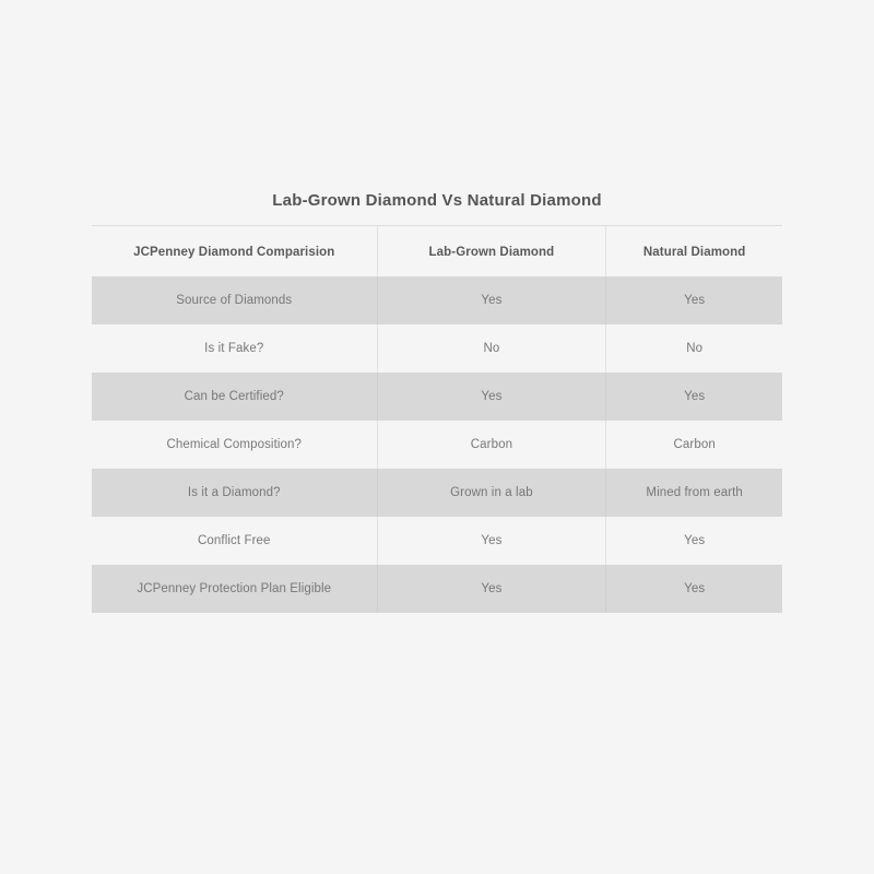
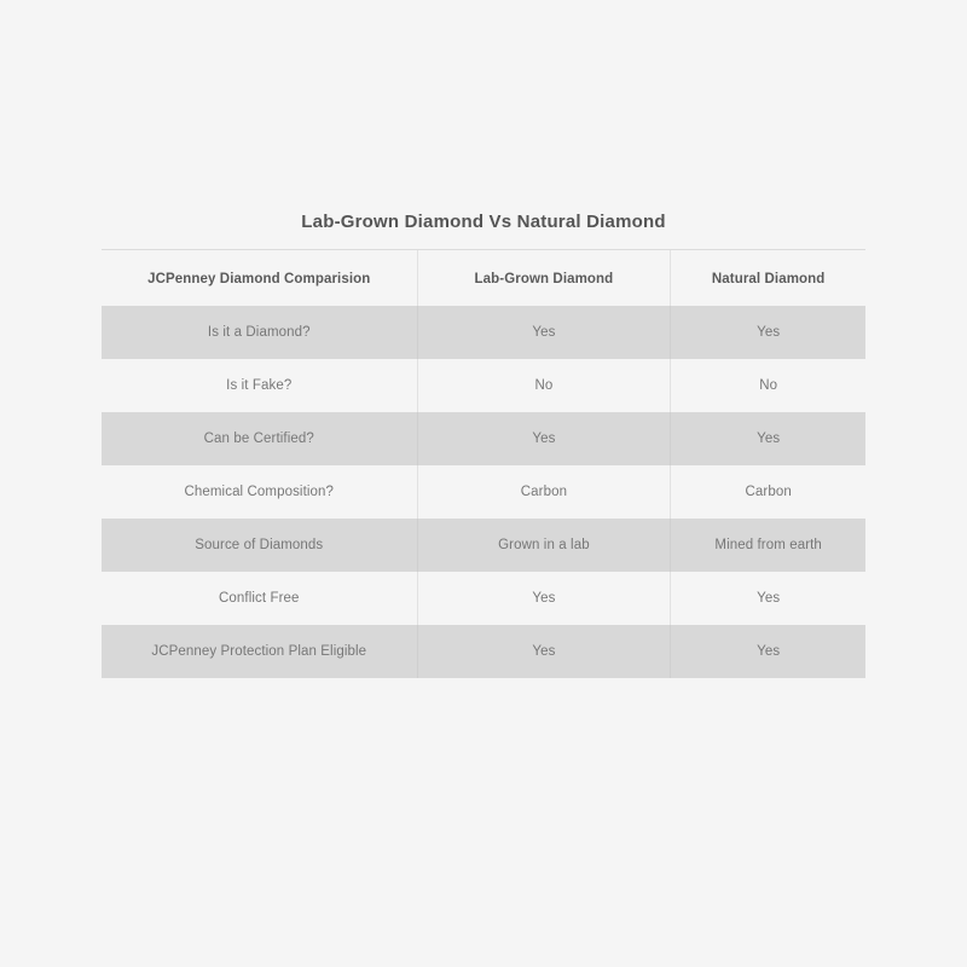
  Lab-Grown Diamond Vs Natural Diamond
  JCPenney Diamond Comparision	Lab-Grown Diamond	Natural Diamond
- Source of Diamonds	Yes	Yes
+ Is it a Diamond?	Yes	Yes
  Is it Fake?	No	No
  Can be Certified?	Yes	Yes
  Chemical Composition?	Carbon	Carbon
- Is it a Diamond?	Grown in a lab	Mined from earth
+ Source of Diamonds	Grown in a lab	Mined from earth
  Conflict Free	Yes	Yes
  JCPenney Protection Plan Eligible	Yes	Yes
